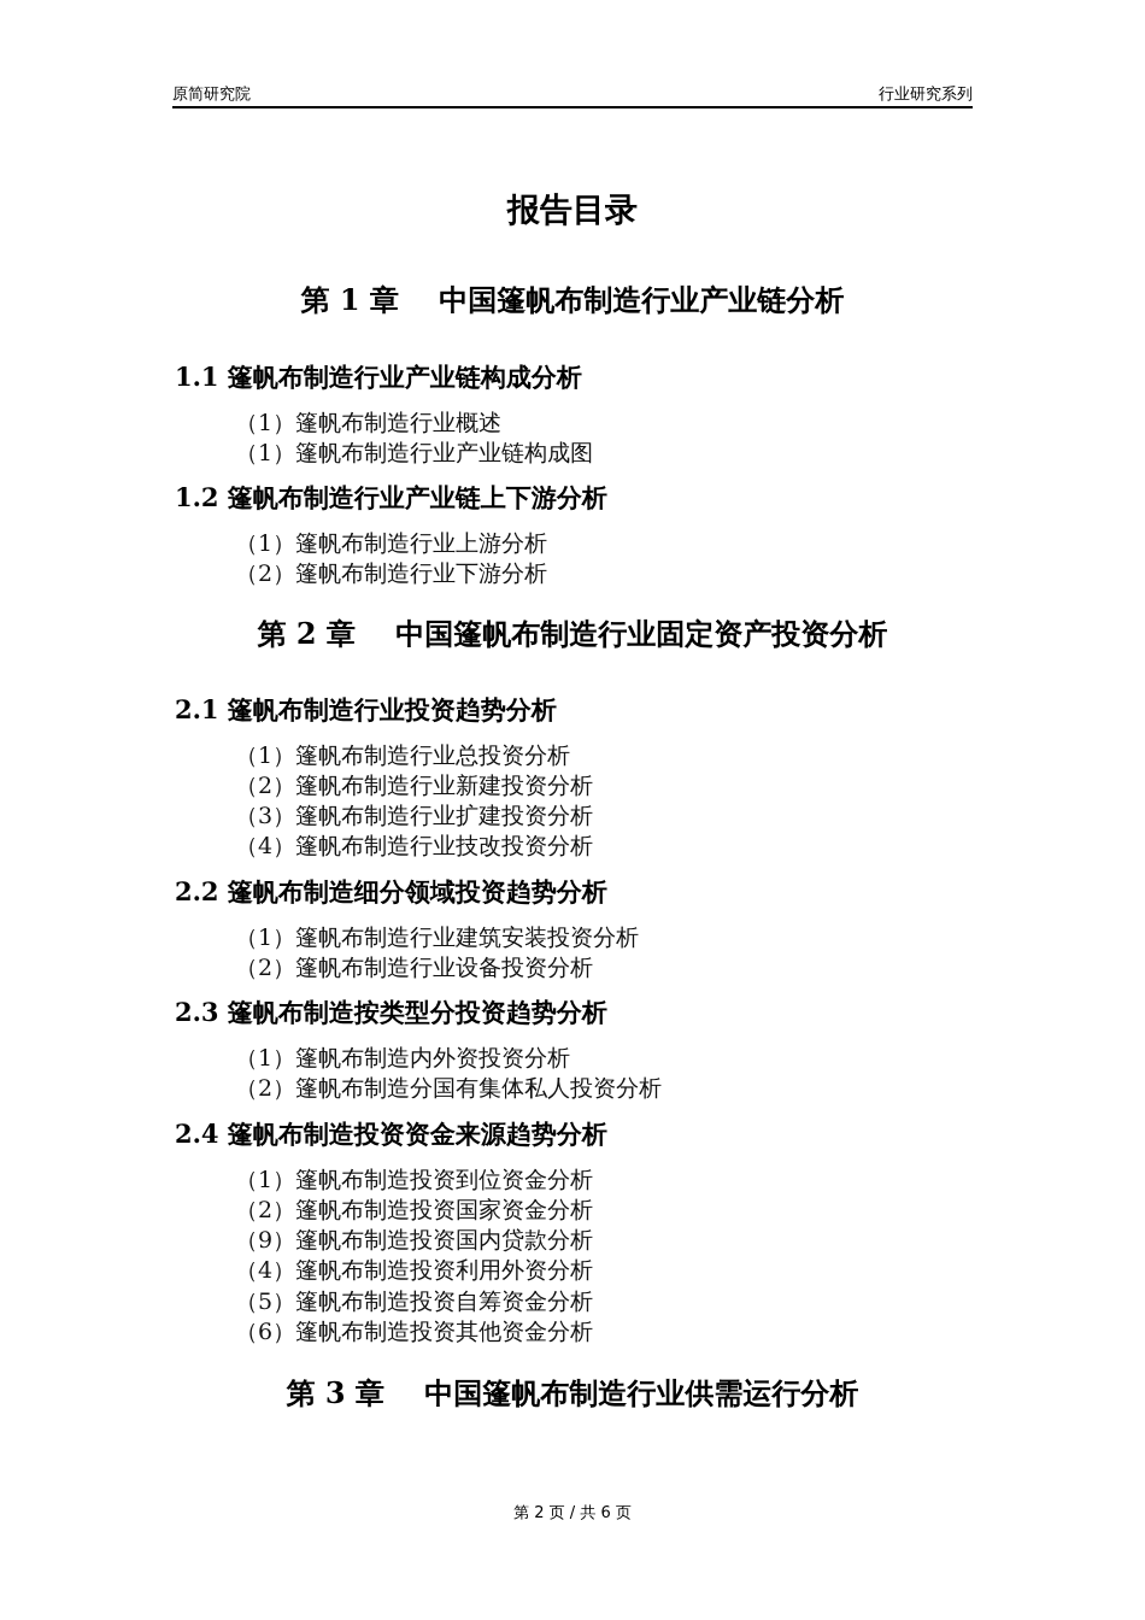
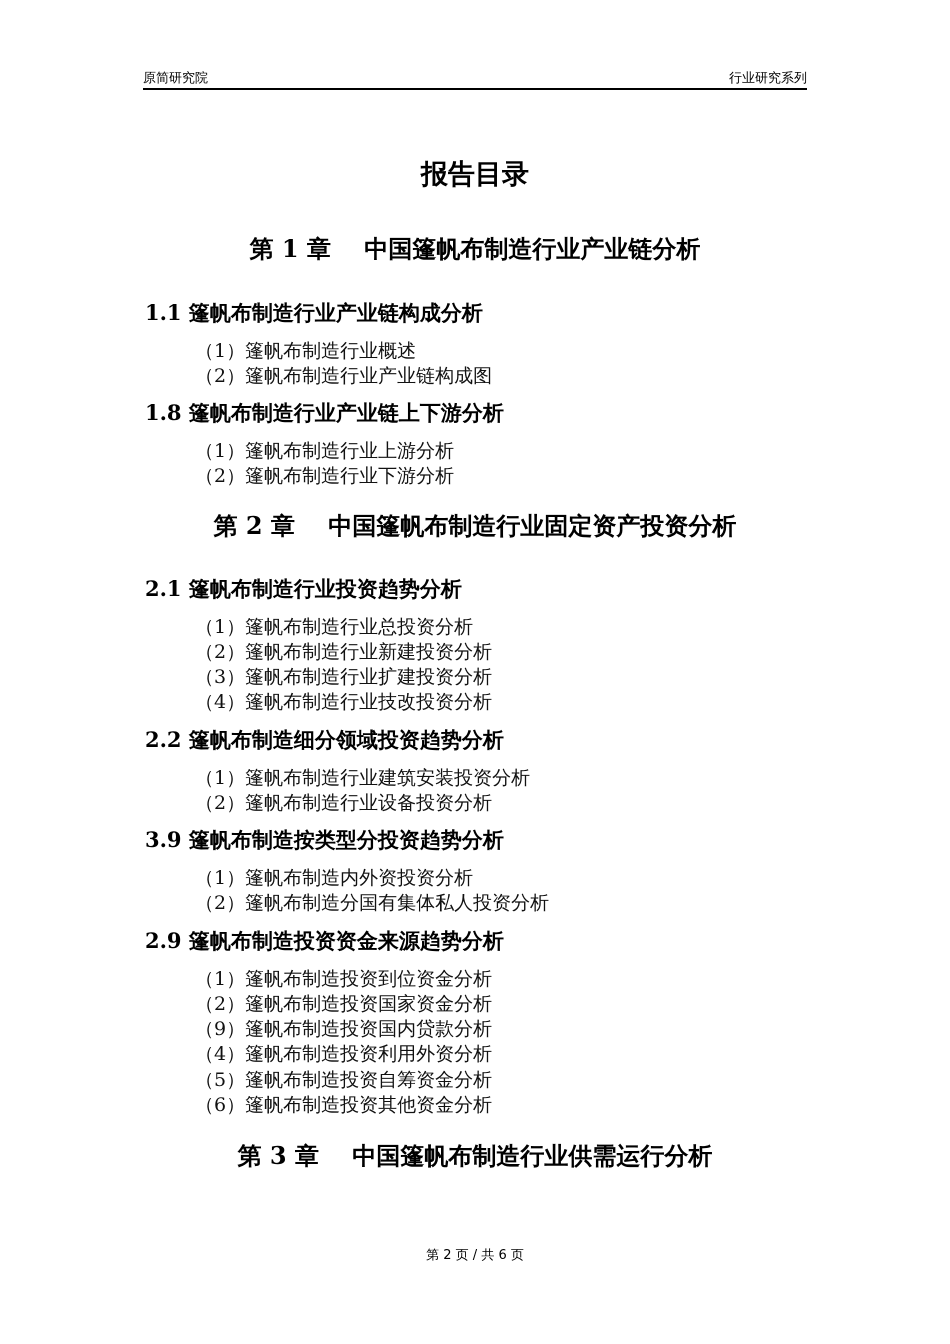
  原简研究院
  行业研究系列
  报告目录
  第 1 章 中国篷帆布制造行业产业链分析
  1.1 篷帆布制造行业产业链构成分析
  （1）篷帆布制造行业概述
- （1）篷帆布制造行业产业链构成图
+ （2）篷帆布制造行业产业链构成图
- 1.2 篷帆布制造行业产业链上下游分析
+ 1.8 篷帆布制造行业产业链上下游分析
  （1）篷帆布制造行业上游分析
  （2）篷帆布制造行业下游分析
  第 2 章 中国篷帆布制造行业固定资产投资分析
  2.1 篷帆布制造行业投资趋势分析
  （1）篷帆布制造行业总投资分析
  （2）篷帆布制造行业新建投资分析
  （3）篷帆布制造行业扩建投资分析
  （4）篷帆布制造行业技改投资分析
  2.2 篷帆布制造细分领域投资趋势分析
  （1）篷帆布制造行业建筑安装投资分析
  （2）篷帆布制造行业设备投资分析
- 2.3 篷帆布制造按类型分投资趋势分析
+ 3.9 篷帆布制造按类型分投资趋势分析
  （1）篷帆布制造内外资投资分析
  （2）篷帆布制造分国有集体私人投资分析
- 2.4 篷帆布制造投资资金来源趋势分析
+ 2.9 篷帆布制造投资资金来源趋势分析
  （1）篷帆布制造投资到位资金分析
  （2）篷帆布制造投资国家资金分析
  （9）篷帆布制造投资国内贷款分析
  （4）篷帆布制造投资利用外资分析
  （5）篷帆布制造投资自筹资金分析
  （6）篷帆布制造投资其他资金分析
  第 3 章 中国篷帆布制造行业供需运行分析
  第 2 页 / 共 6 页
